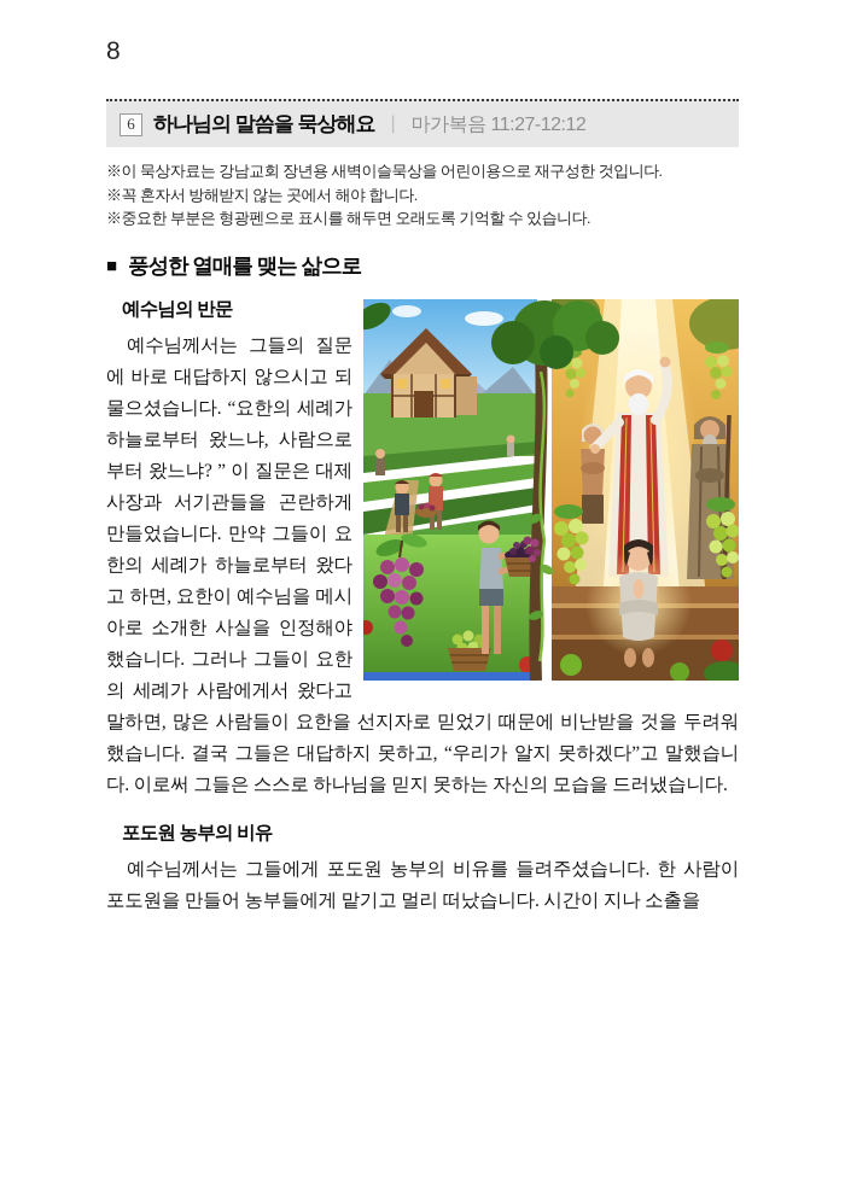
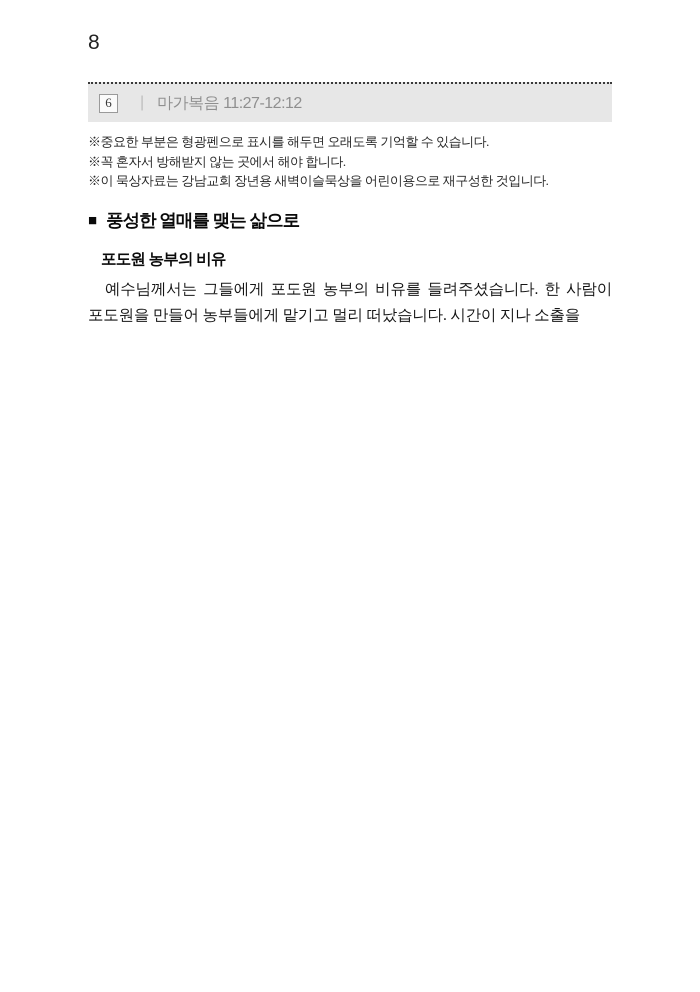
  8
  6
- 하나님의 말씀을 묵상해요
  |
  마가복음 11:27-12:12
- ※이 묵상자료는 강남교회 장년용 새벽이슬묵상을 어린이용으로 재구성한 것입니다.
+ ※중요한 부분은 형광펜으로 표시를 해두면 오래도록 기억할 수 있습니다.
  ※꼭 혼자서 방해받지 않는 곳에서 해야 합니다.
- ※중요한 부분은 형광펜으로 표시를 해두면 오래도록 기억할 수 있습니다.
+ ※이 묵상자료는 강남교회 장년용 새벽이슬묵상을 어린이용으로 재구성한 것입니다.
  ■
  풍성한 열매를 맺는 삶으로
- 예수님의 반문
- 예수님께서는 그들의 질문에 바로 대답하지 않으시고 되물으셨습니다. “요한의 세례가 하늘로부터 왔느냐, 사람으로부터 왔느냐? ” 이 질문은 대제사장과 서기관들을 곤란하게 만들었습니다. 만약 그들이 요한의 세례가 하늘로부터 왔다고 하면, 요한이 예수님을 메시아로 소개한 사실을 인정해야 했습니다. 그러나 그들이 요한의 세례가 사람에게서 왔다고 말하면, 많은 사람들이 요한을 선지자로 믿었기 때문에 비난받을 것을 두려워했습니다. 결국 그들은 대답하지 못하고, “우리가 알지 못하겠다”고 말했습니다. 이로써 그들은 스스로 하나님을 믿지 못하는 자신의 모습을 드러냈습니다.
  포도원 농부의 비유
  예수님께서는 그들에게 포도원 농부의 비유를 들려주셨습니다. 한 사람이 포도원을 만들어 농부들에게 맡기고 멀리 떠났습니다. 시간이 지나 소출을
